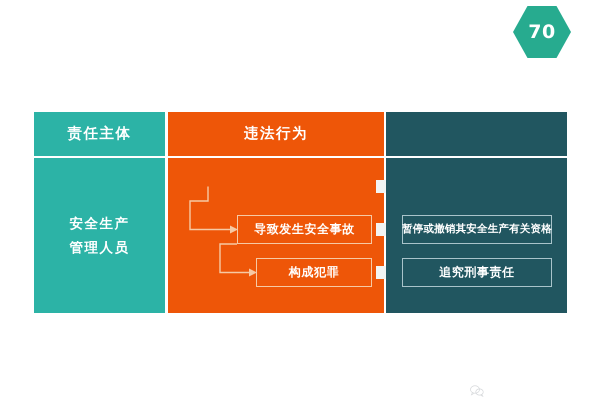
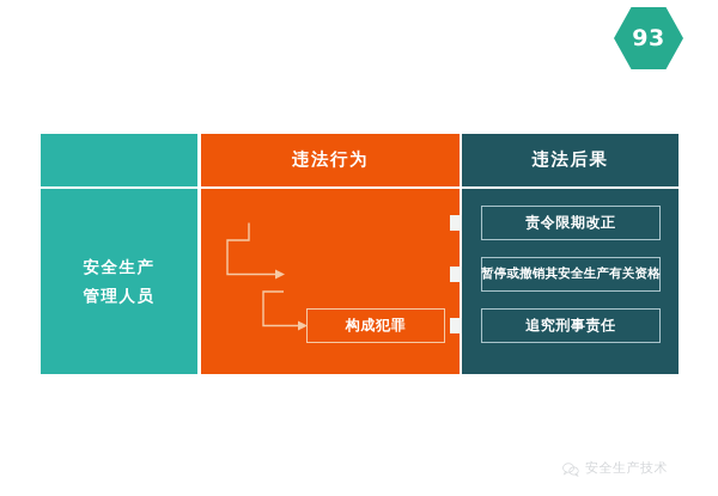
- 70
+ 93
- 责任主体
  安全生产
  管理人员
  违法行为
- 导致发生安全事故
  构成犯罪
+ 违法后果
+ 责令限期改正
  暂停或撤销其安全生产有关资格
  追究刑事责任
+ 安全生产技术
